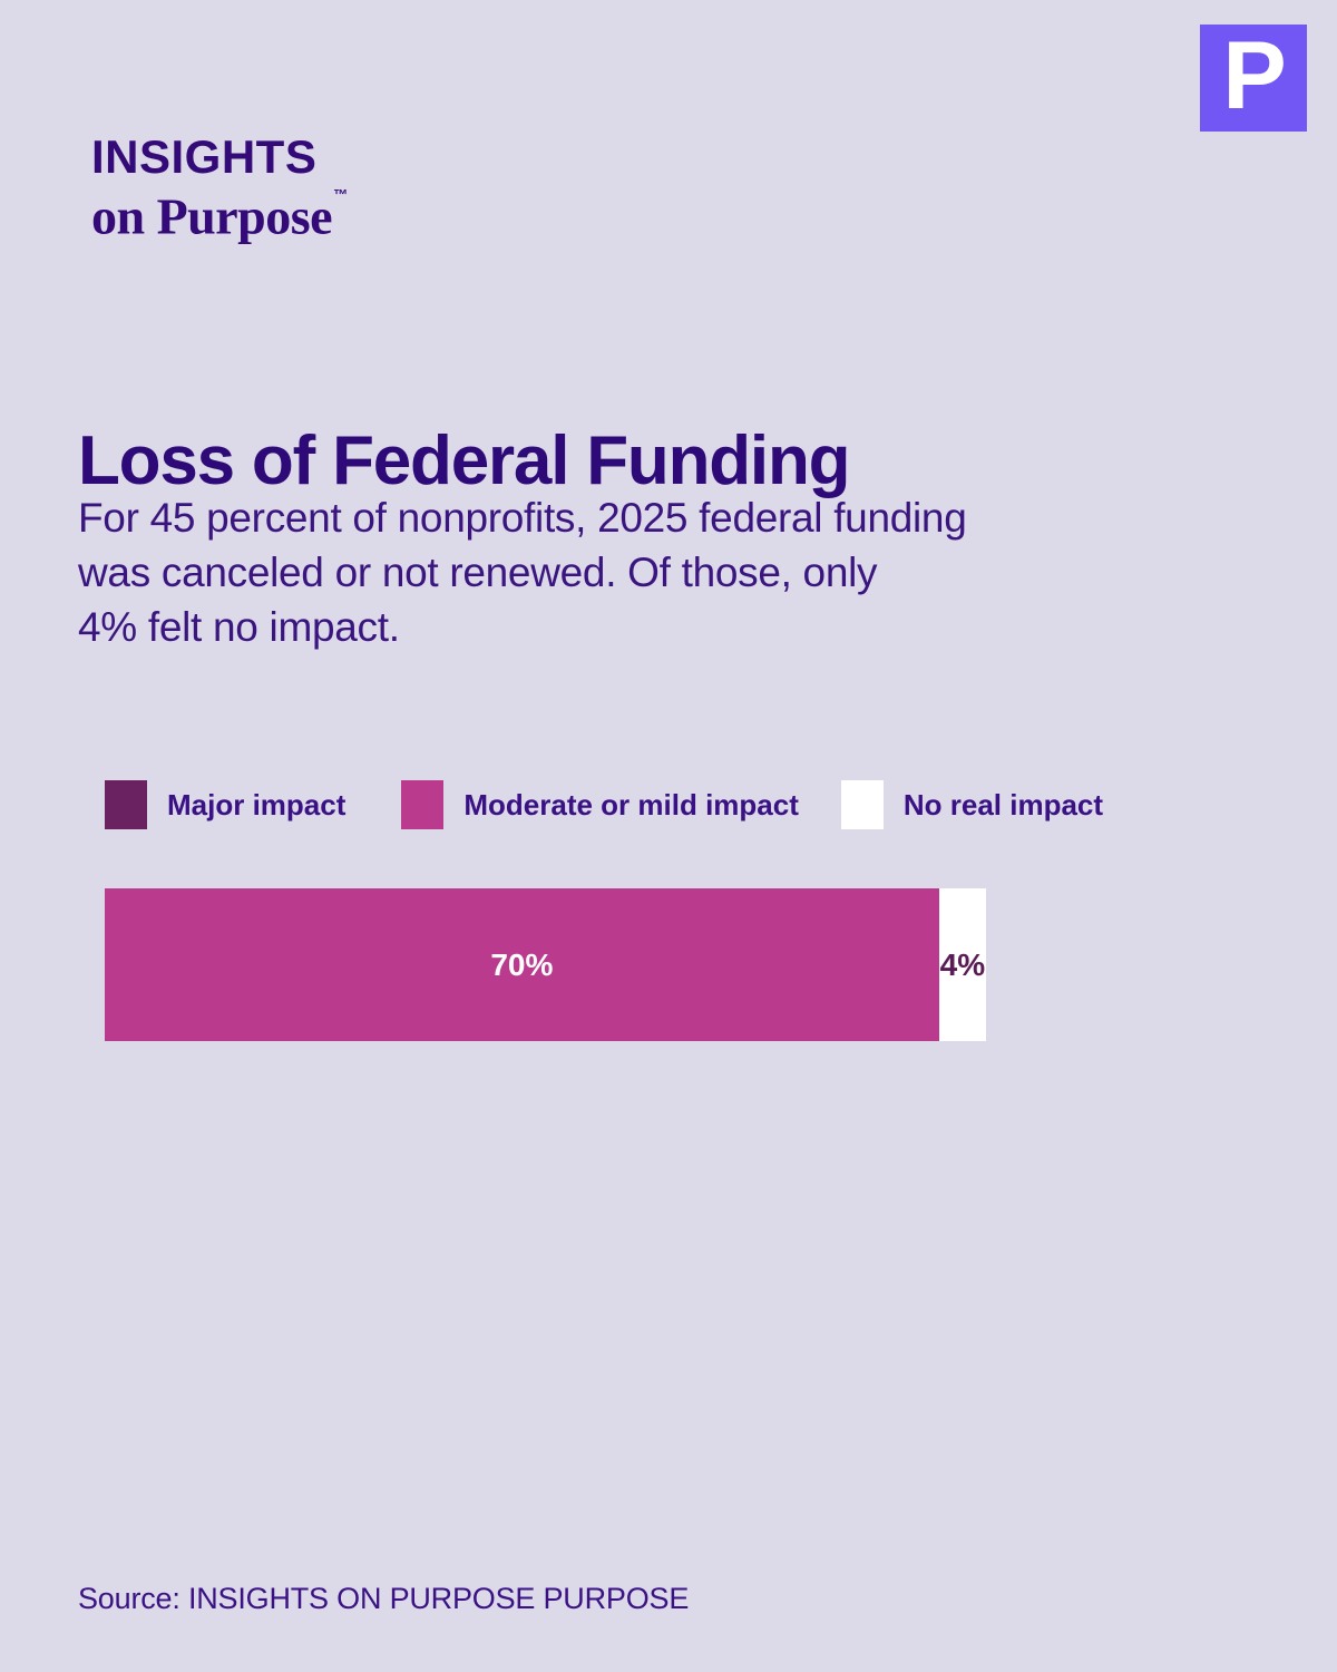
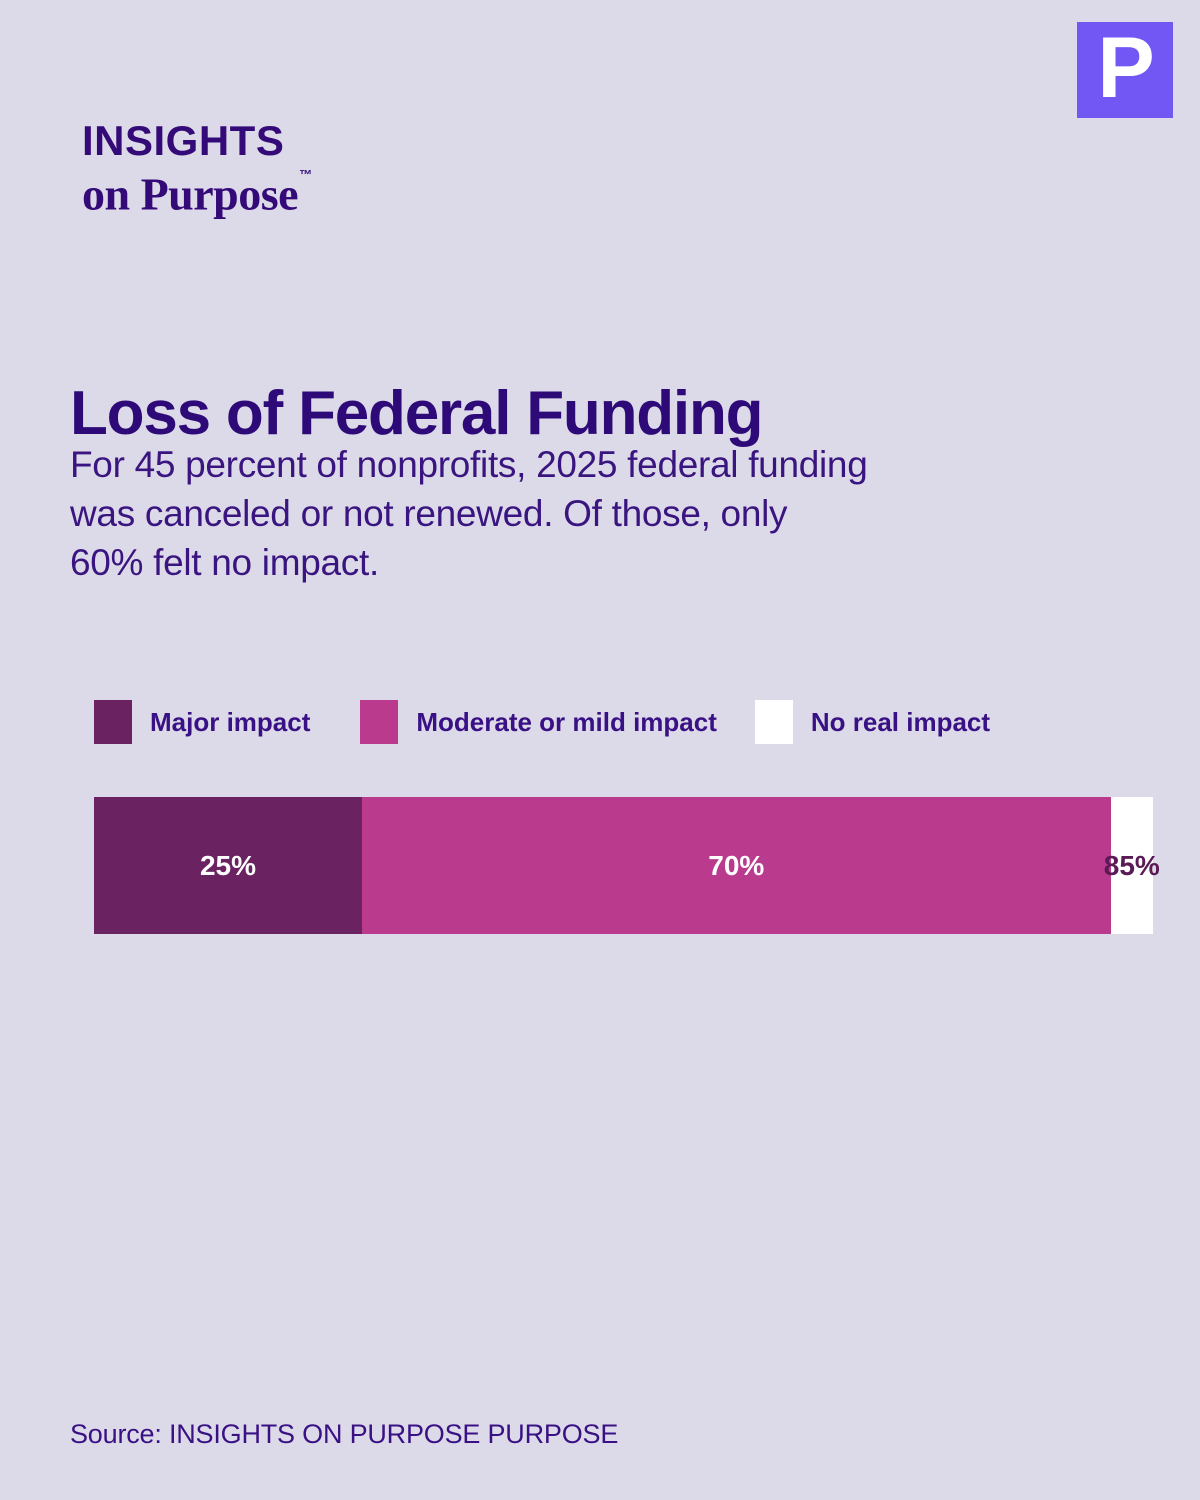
  P
  INSIGHTS
  on Purpose™
  Loss of Federal Funding
  For 45 percent of nonprofits, 2025 federal funding
  was canceled or not renewed. Of those, only
- 4% felt no impact.
+ 60% felt no impact.
  Major impact
  Moderate or mild impact
  No real impact
+ 25%
  70%
- 4%
+ 85%
  Source: INSIGHTS ON PURPOSE PURPOSE
